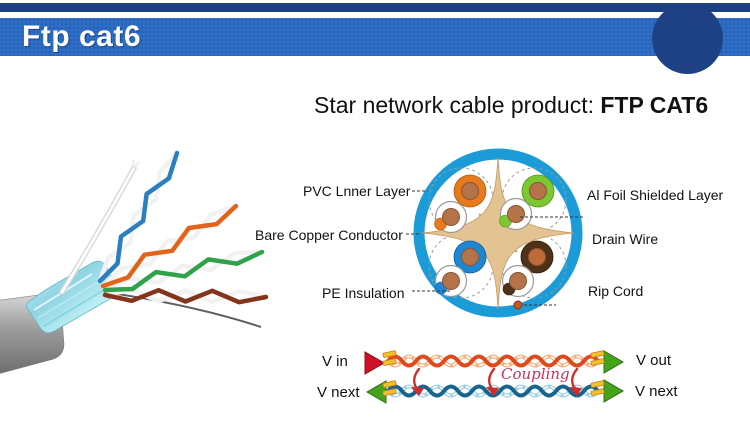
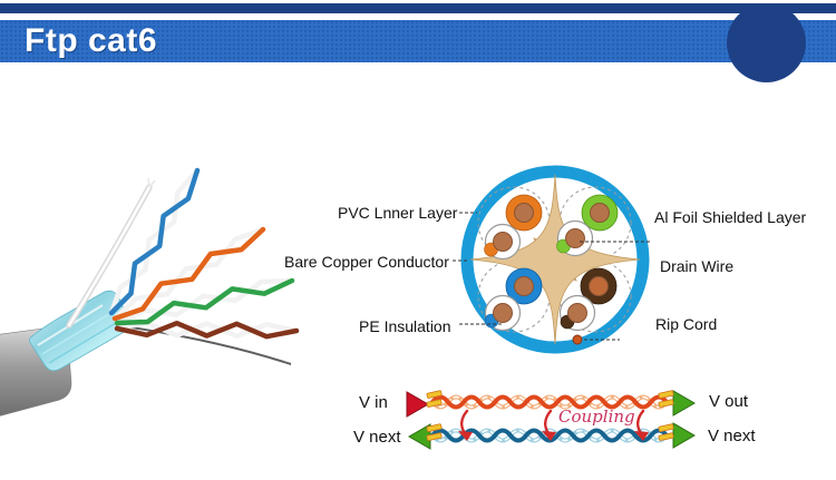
  Ftp cat6
- Star network cable product: FTP CAT6
  PVC Lnner Layer
  Bare Copper Conductor
  PE Insulation
  Al Foil Shielded Layer
  Drain Wire
  Rip Cord
  V in
  V out
  V next
  V next
  Coupling
